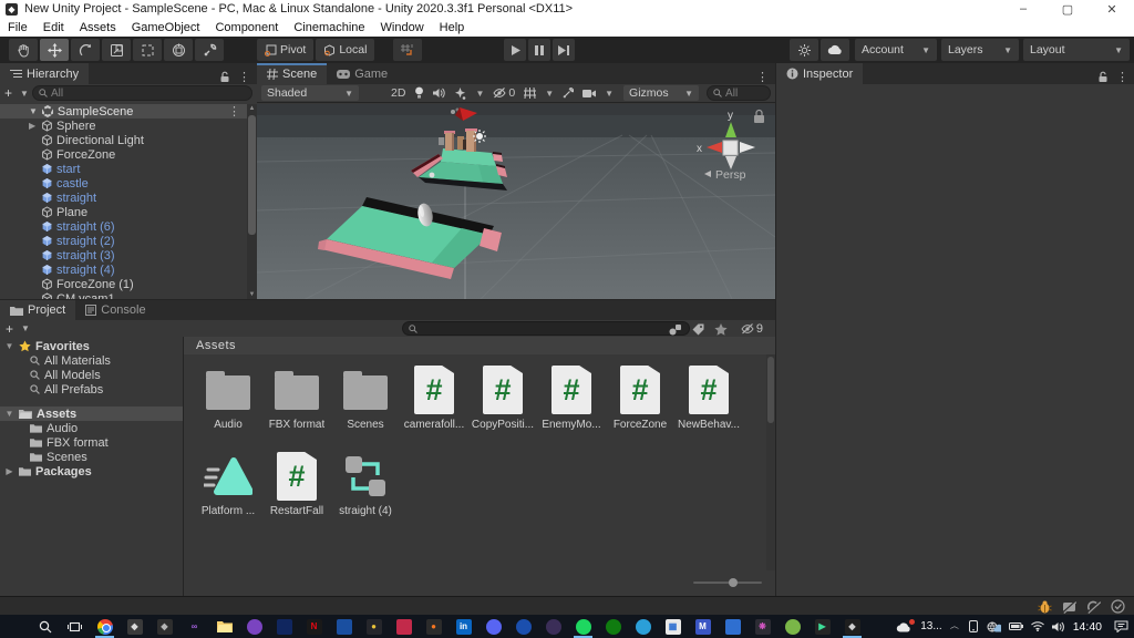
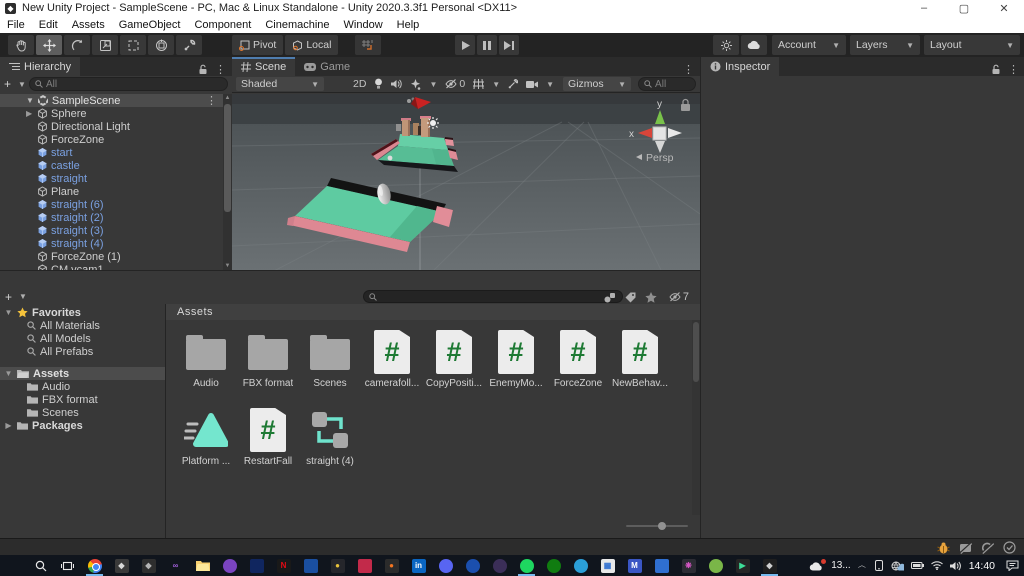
  ◆
  New Unity Project - SampleScene - PC, Mac & Linux Standalone - Unity 2020.3.3f1 Personal <DX11>
  –
  ▢
  ✕
  File
  Edit
  Assets
  GameObject
  Component
  Cinemachine
  Window
  Help
  Pivot
  Local
  Account
  ▼
  Layers
  ▼
  Layout
  ▼
  Hierarchy
  ⋮
  +
  ▼
  All
  ▼
  SampleScene
  ⋮
  ▶
  Sphere
  Directional Light
  ForceZone
  start
  castle
  straight
  Plane
  straight (6)
  straight (2)
  straight (3)
  straight (4)
  ForceZone (1)
  Scene
  Game
  ⋮
  Shaded
  ▼
  2D
  ▼
  0
  ▼
  ▼
  Gizmos
  ▼
  All
  y
  x
  Persp
  Inspector
  ⋮
- Project
- Console
  +
  ▼
- 9
+ 7
  ▼
  Favorites
  All Materials
  All Models
  All Prefabs
  ▼
  Assets
  Audio
  FBX format
  Scenes
  ▶
  Packages
  Assets
  Audio
  FBX format
  Scenes
  #
  camerafoll...
  #
  CopyPositi...
  #
  EnemyMo...
  #
  ForceZone
  #
  NewBehav...
  Platform ...
  #
  RestartFall
  straight (4)
  ◆
  ◆
  ∞
  N
  ●
  ●
  in
  ▦
  M
  ❋
  ▶
  ◆
  13...
  ︿
  14:40
